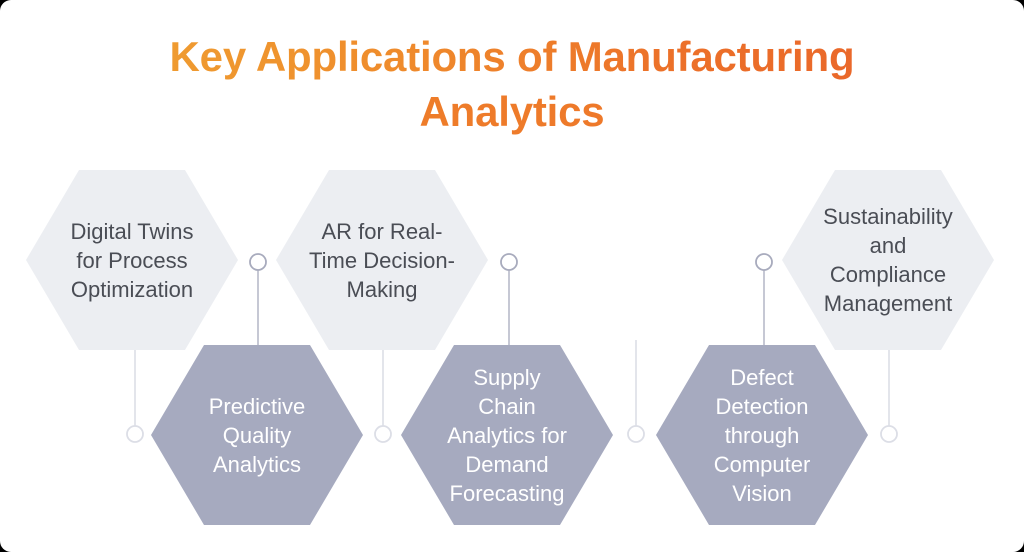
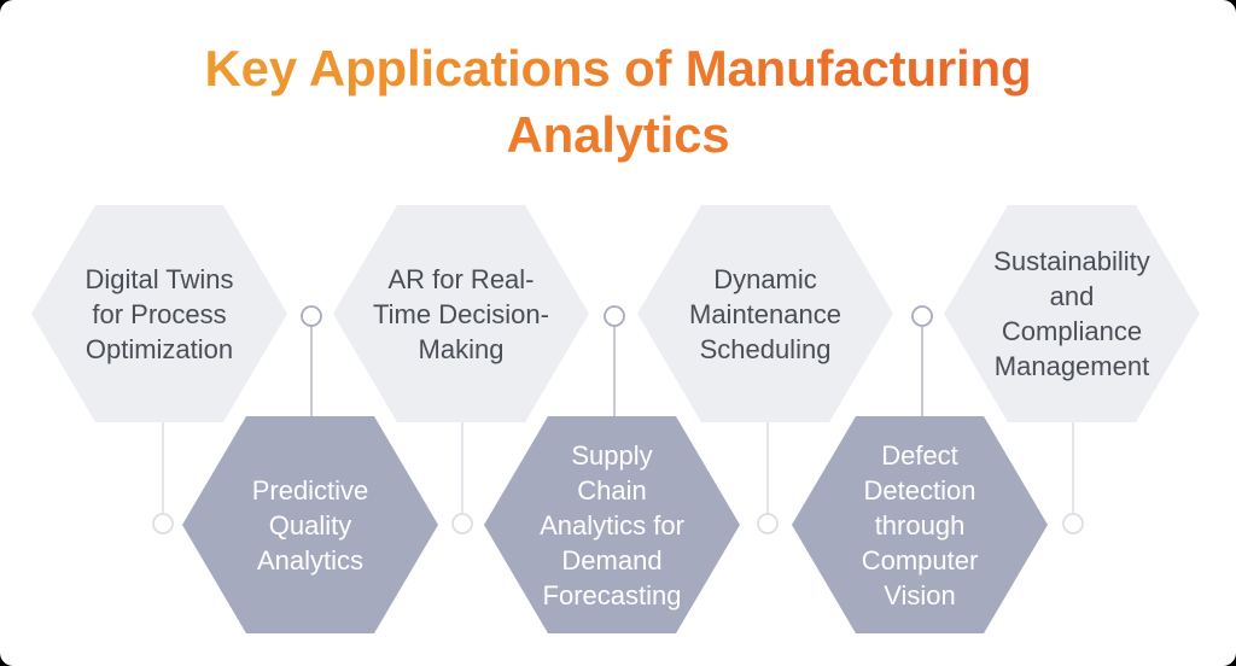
  Key Applications of Manufacturing
  Analytics
  Digital Twins
  for Process
  Optimization
  AR for Real-
  Time Decision-
  Making
+ Dynamic
+ Maintenance
+ Scheduling
  Sustainability
  and
  Compliance
  Management
  Predictive
  Quality
  Analytics
  Supply
  Chain
  Analytics for
  Demand
  Forecasting
  Defect
  Detection
  through
  Computer
  Vision
